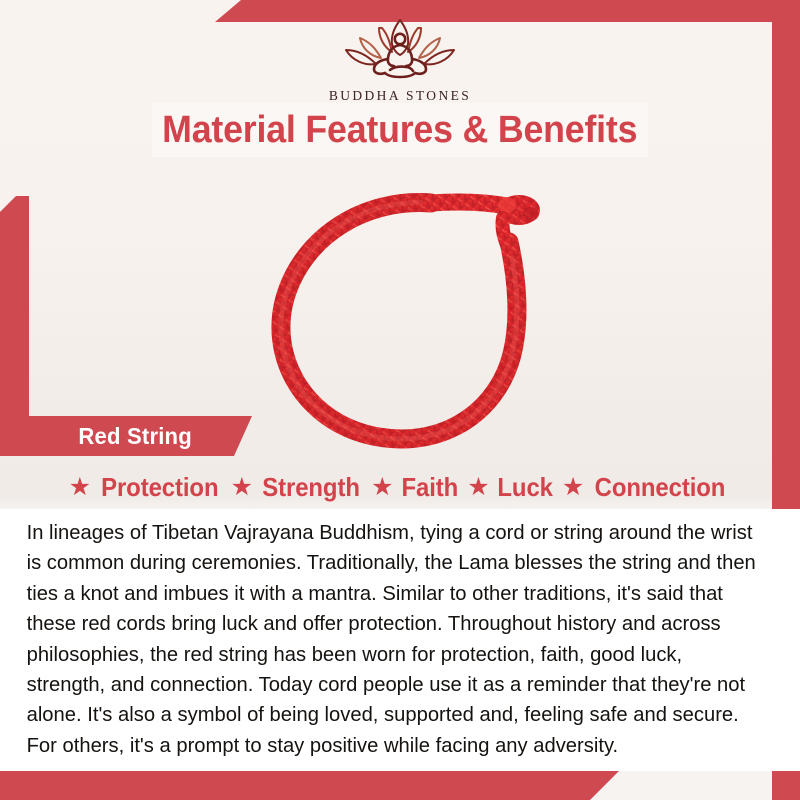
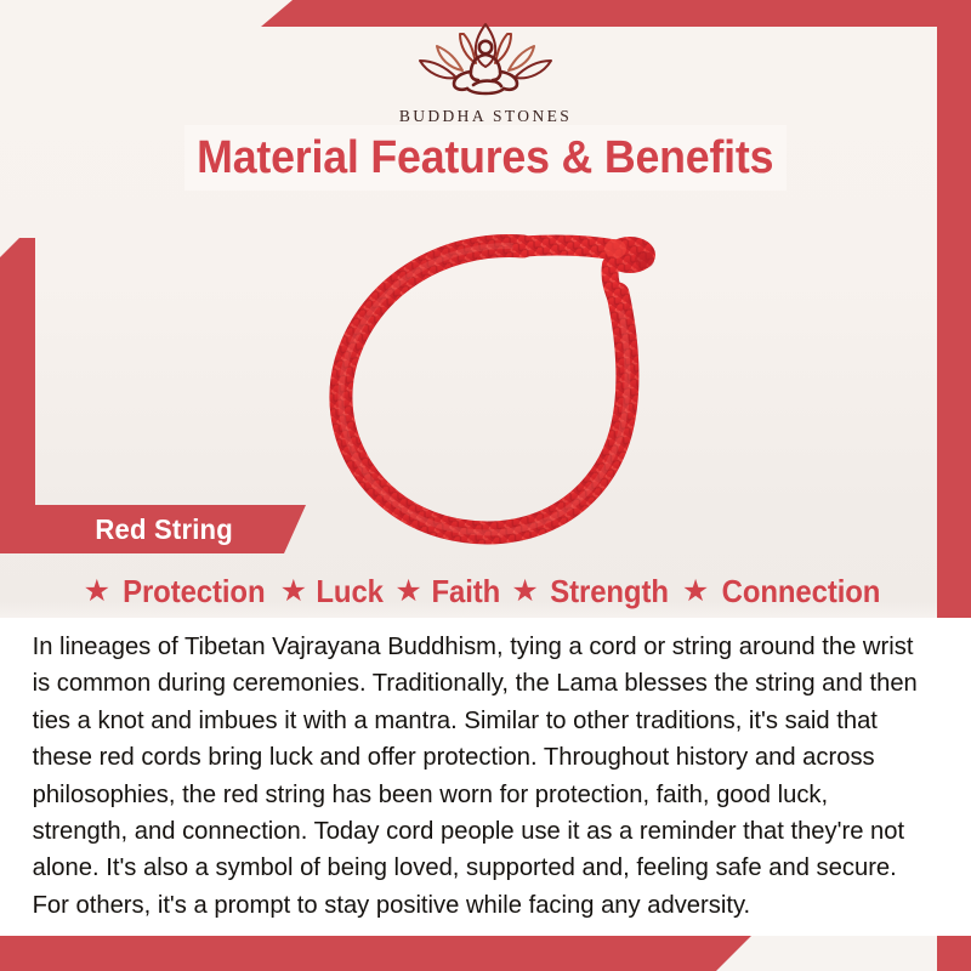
  BUDDHA STONES
  Material Features & Benefits
  Red String
  ★
  Protection
  ★
- Strength
+ Luck
  ★
  Faith
  ★
- Luck
+ Strength
  ★
  Connection
  In lineages of Tibetan Vajrayana Buddhism, tying a cord or string around the wrist is common during ceremonies. Traditionally, the Lama blesses the string and then ties a knot and imbues it with a mantra. Similar to other traditions, it's said that these red cords bring luck and offer protection. Throughout history and across philosophies, the red string has been worn for protection, faith, good luck, strength, and connection. Today cord people use it as a reminder that they're not alone. It's also a symbol of being loved, supported and, feeling safe and secure. For others, it's a prompt to stay positive while facing any adversity.
